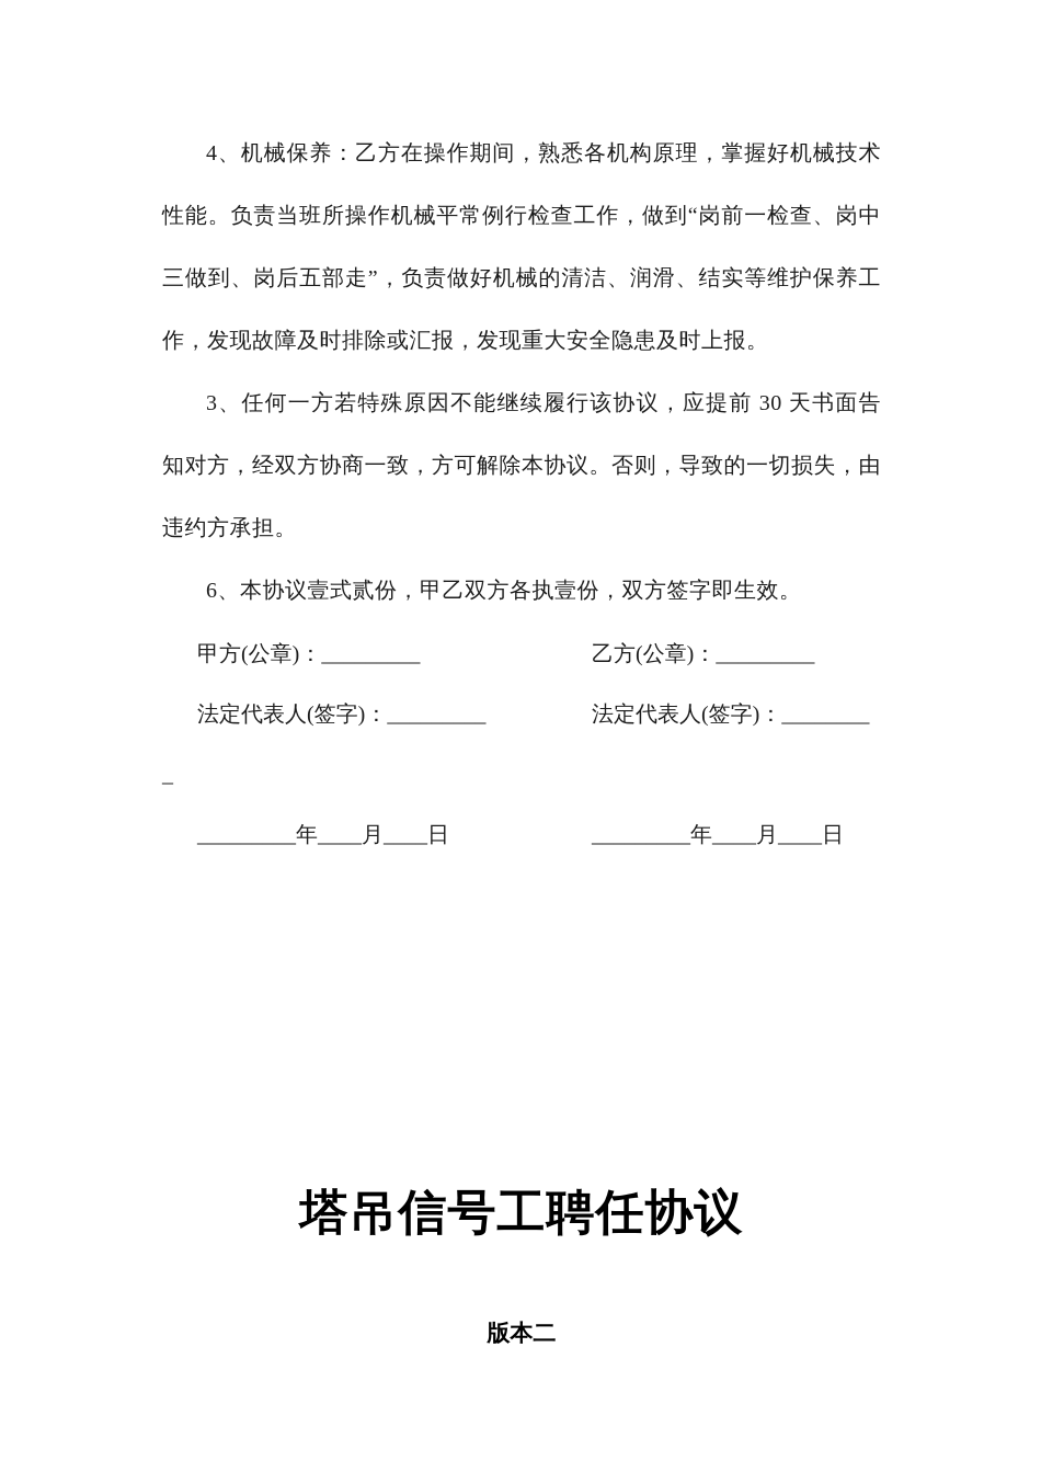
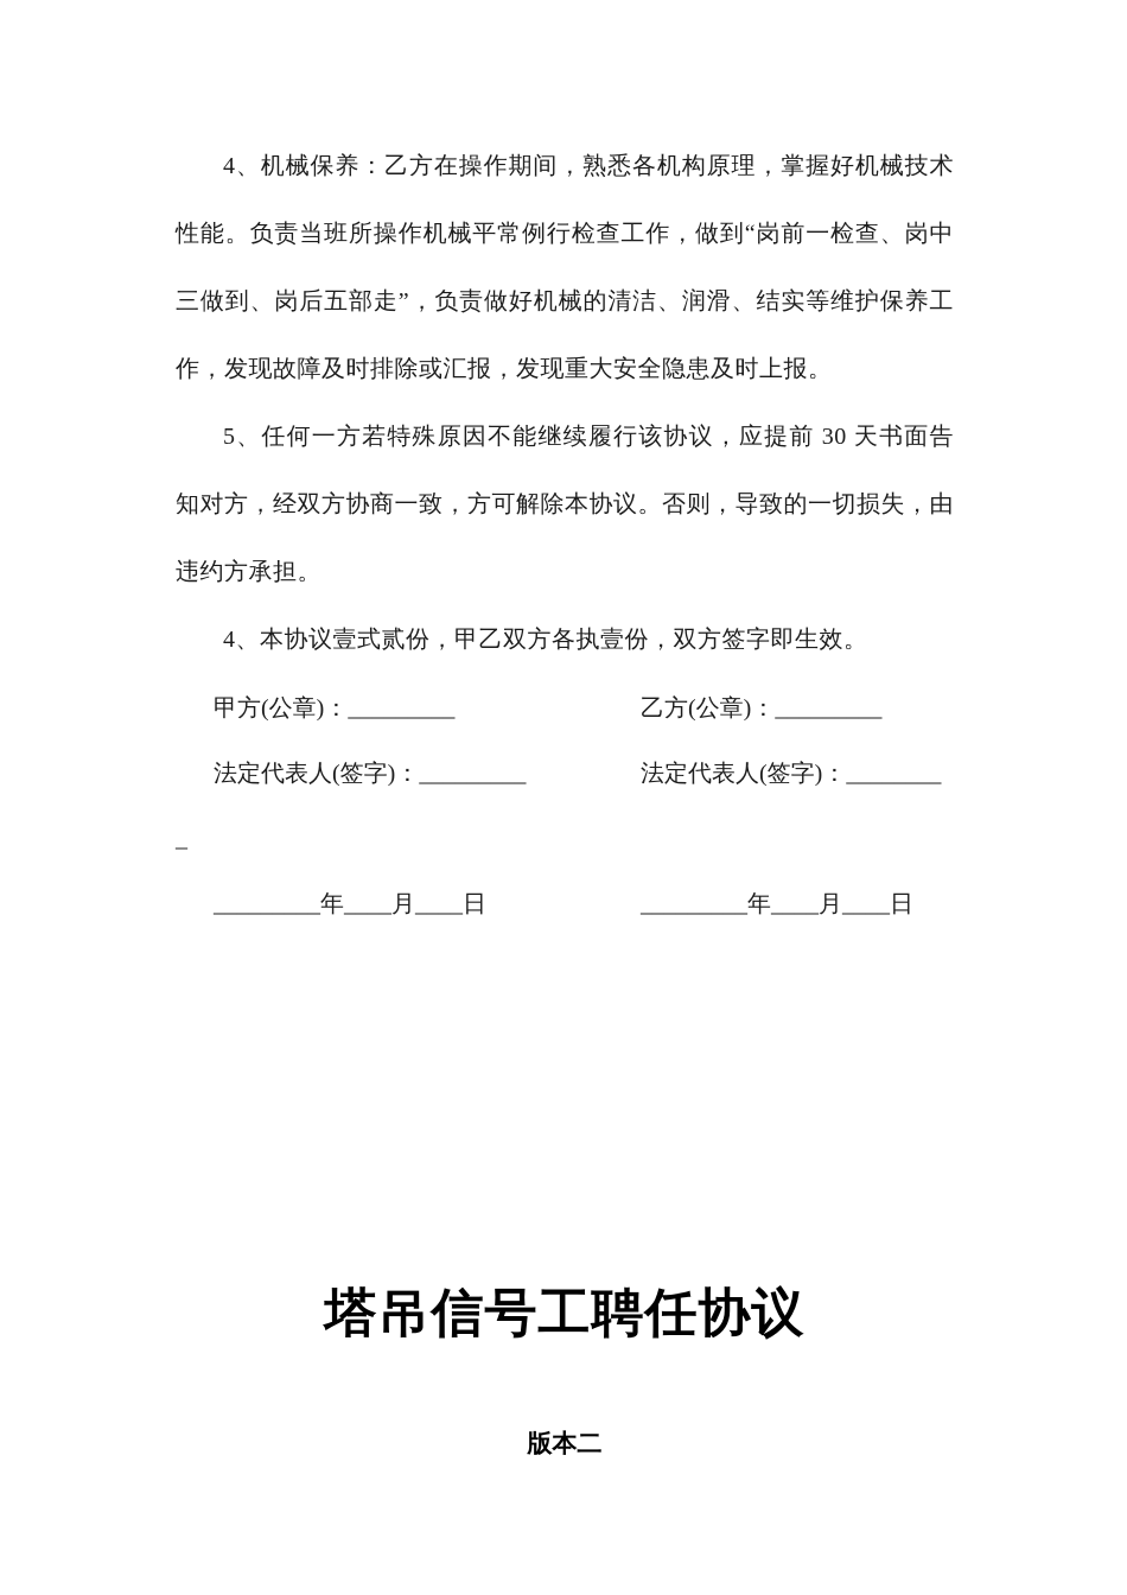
  4、机械保养：乙方在操作期间，熟悉各机构原理，掌握好机械技术性能。负责当班所操作机械平常例行检查工作，做到“岗前一检查、岗中三做到、岗后五部走”，负责做好机械的清洁、润滑、结实等维护保养工作，发现故障及时排除或汇报，发现重大安全隐患及时上报。
- 3、任何一方若特殊原因不能继续履行该协议，应提前 30 天书面告知对方，经双方协商一致，方可解除本协议。否则，导致的一切损失，由违约方承担。
+ 5、任何一方若特殊原因不能继续履行该协议，应提前 30 天书面告知对方，经双方协商一致，方可解除本协议。否则，导致的一切损失，由违约方承担。
- 6、本协议壹式贰份，甲乙双方各执壹份，双方签字即生效。
+ 4、本协议壹式贰份，甲乙双方各执壹份，双方签字即生效。
  甲方(公章)：_________
  乙方(公章)：_________
  法定代表人(签字)：_________
  法定代表人(签字)：________
  _
  _________年____月____日
  _________年____月____日
  塔吊信号工聘任协议
  版本二
